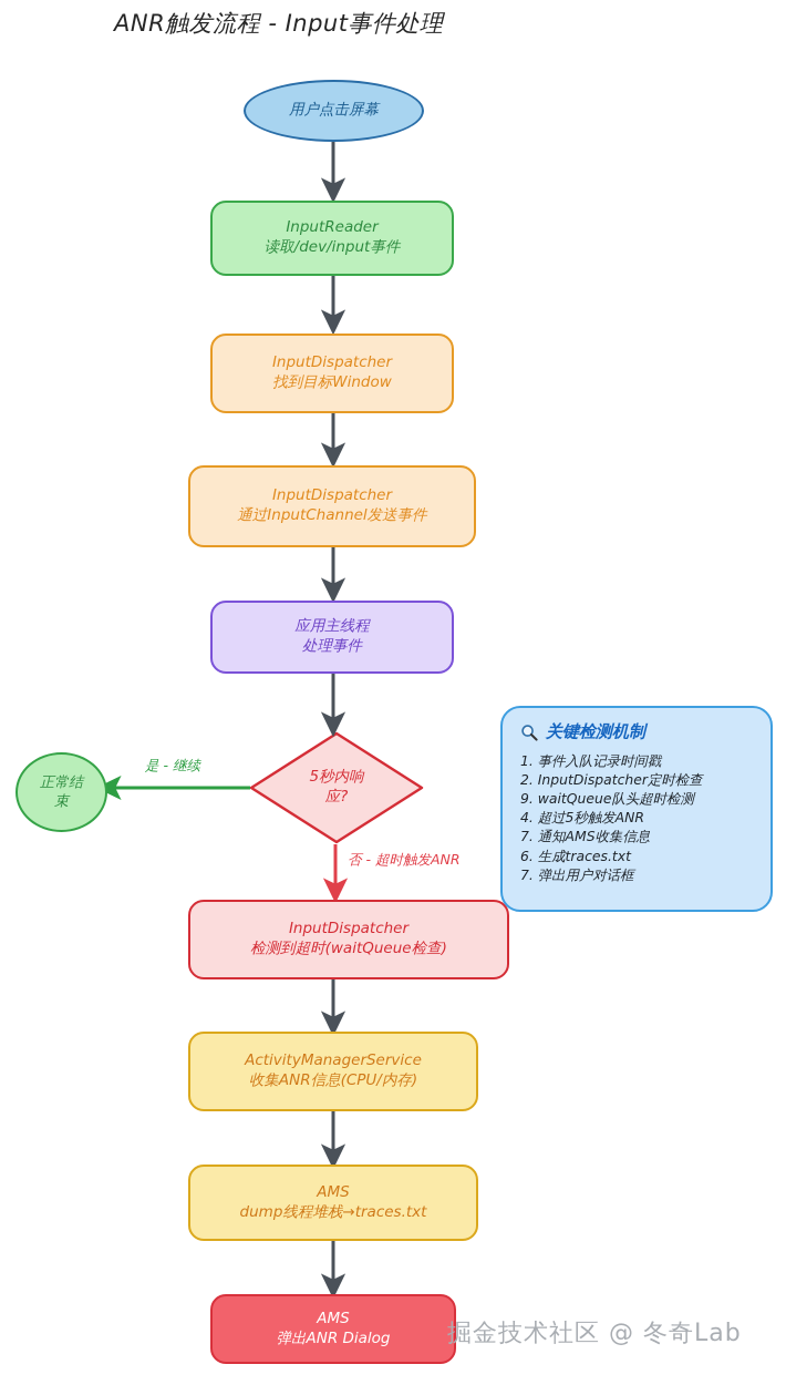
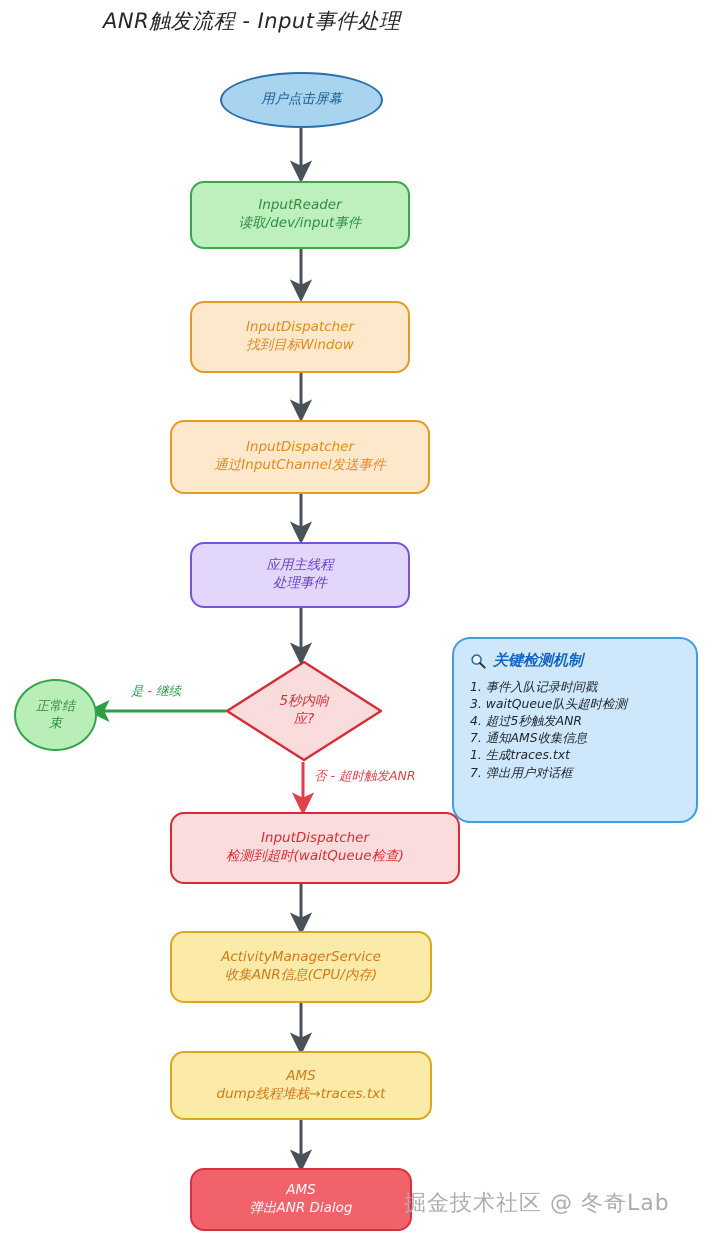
  ANR触发流程 - Input事件处理
  用户点击屏幕
  InputReader
  读取/dev/input事件
  InputDispatcher
  找到目标Window
  InputDispatcher
  通过InputChannel发送事件
  应用主线程
  处理事件
  5秒内响
  应?
  正常结
  束
  InputDispatcher
  检测到超时(waitQueue检查)
  ActivityManagerService
  收集ANR信息(CPU/内存)
  AMS
  dump线程堆栈→traces.txt
  AMS
  弹出ANR Dialog
  是 - 继续
  否 - 超时触发ANR
  关键检测机制
  1. 事件入队记录时间戳
- 2. InputDispatcher定时检查
- 9. waitQueue队头超时检测
+ 3. waitQueue队头超时检测
  4. 超过5秒触发ANR
  7. 通知AMS收集信息
- 6. 生成traces.txt
+ 1. 生成traces.txt
  7. 弹出用户对话框
  掘金技术社区 @ 冬奇Lab
